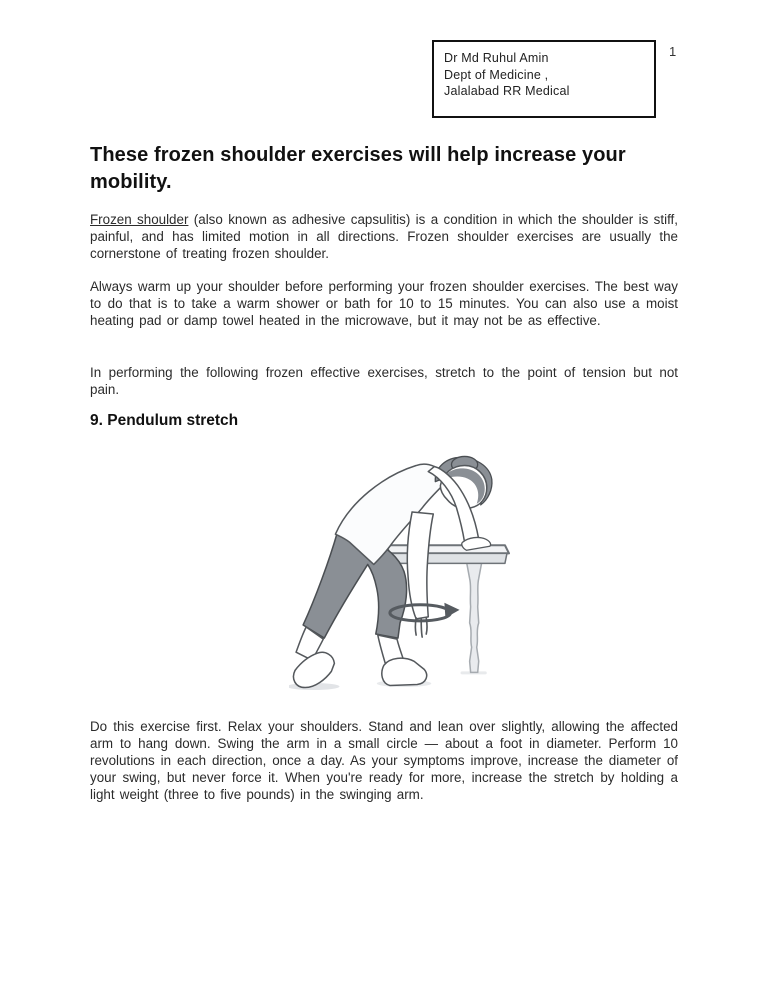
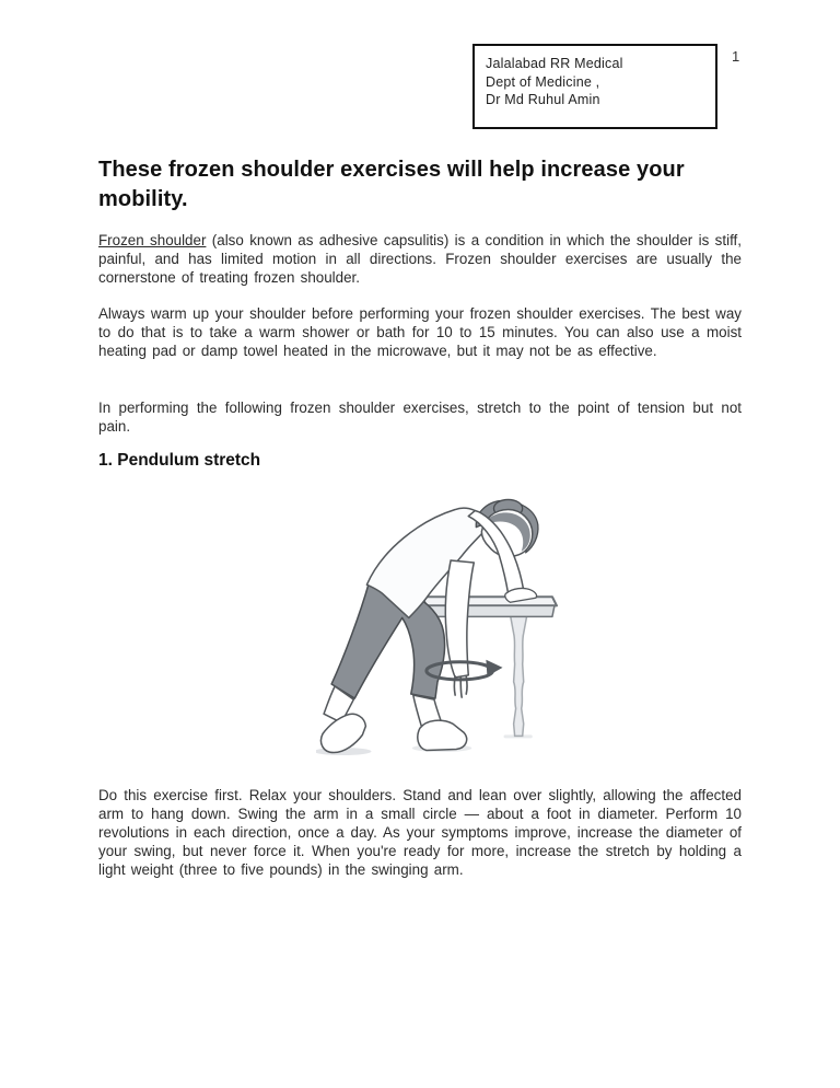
- Dr Md Ruhul Amin
+ Jalalabad RR Medical
  Dept of Medicine ,
- Jalalabad RR Medical
+ Dr Md Ruhul Amin
  1
  These frozen shoulder exercises will help increase your mobility.
  Frozen shoulder (also known as adhesive capsulitis) is a condition in which the shoulder is stiff, painful, and has limited motion in all directions. Frozen shoulder exercises are usually the cornerstone of treating frozen shoulder.
  Always warm up your shoulder before performing your frozen shoulder exercises. The best way to do that is to take a warm shower or bath for 10 to 15 minutes. You can also use a moist heating pad or damp towel heated in the microwave, but it may not be as effective.
- In performing the following frozen effective exercises, stretch to the point of tension but not pain.
+ In performing the following frozen shoulder exercises, stretch to the point of tension but not pain.
- 9. Pendulum stretch
+ 1. Pendulum stretch
  Do this exercise first. Relax your shoulders. Stand and lean over slightly, allowing the affected arm to hang down. Swing the arm in a small circle — about a foot in diameter. Perform 10 revolutions in each direction, once a day. As your symptoms improve, increase the diameter of your swing, but never force it. When you're ready for more, increase the stretch by holding a light weight (three to five pounds) in the swinging arm.
